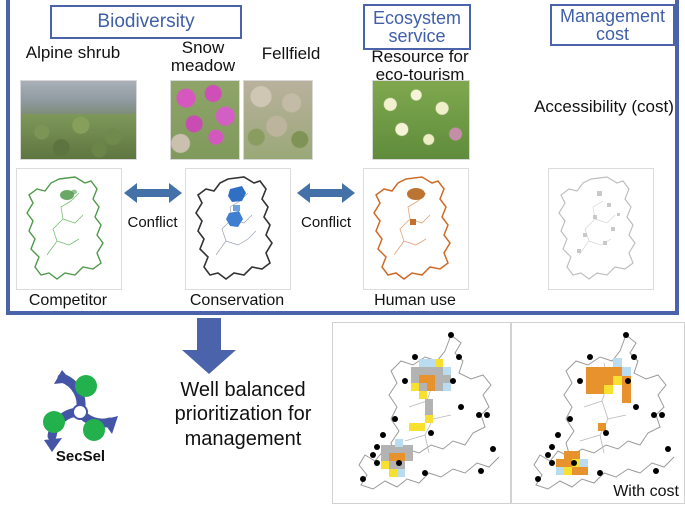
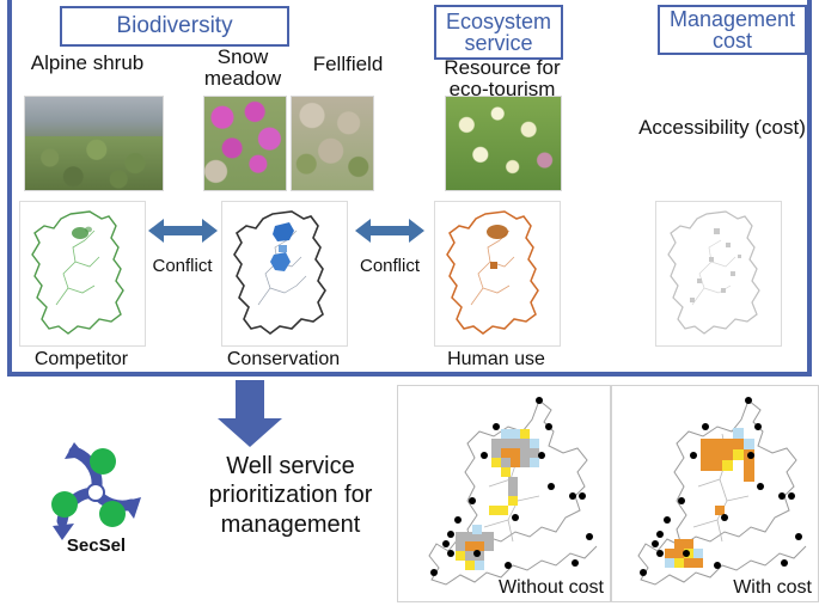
  Biodiversity
  Ecosystem service
  Management cost
  Alpine shrub
  Snow meadow
  Fellfield
  Resource for eco-tourism
  Accessibility (cost)
  Conflict
  Conflict
  Competitor
  Conservation
  Human use
  SecSel
- Well balanced prioritization for management
+ Well service prioritization for management
+ Without cost
  With cost
